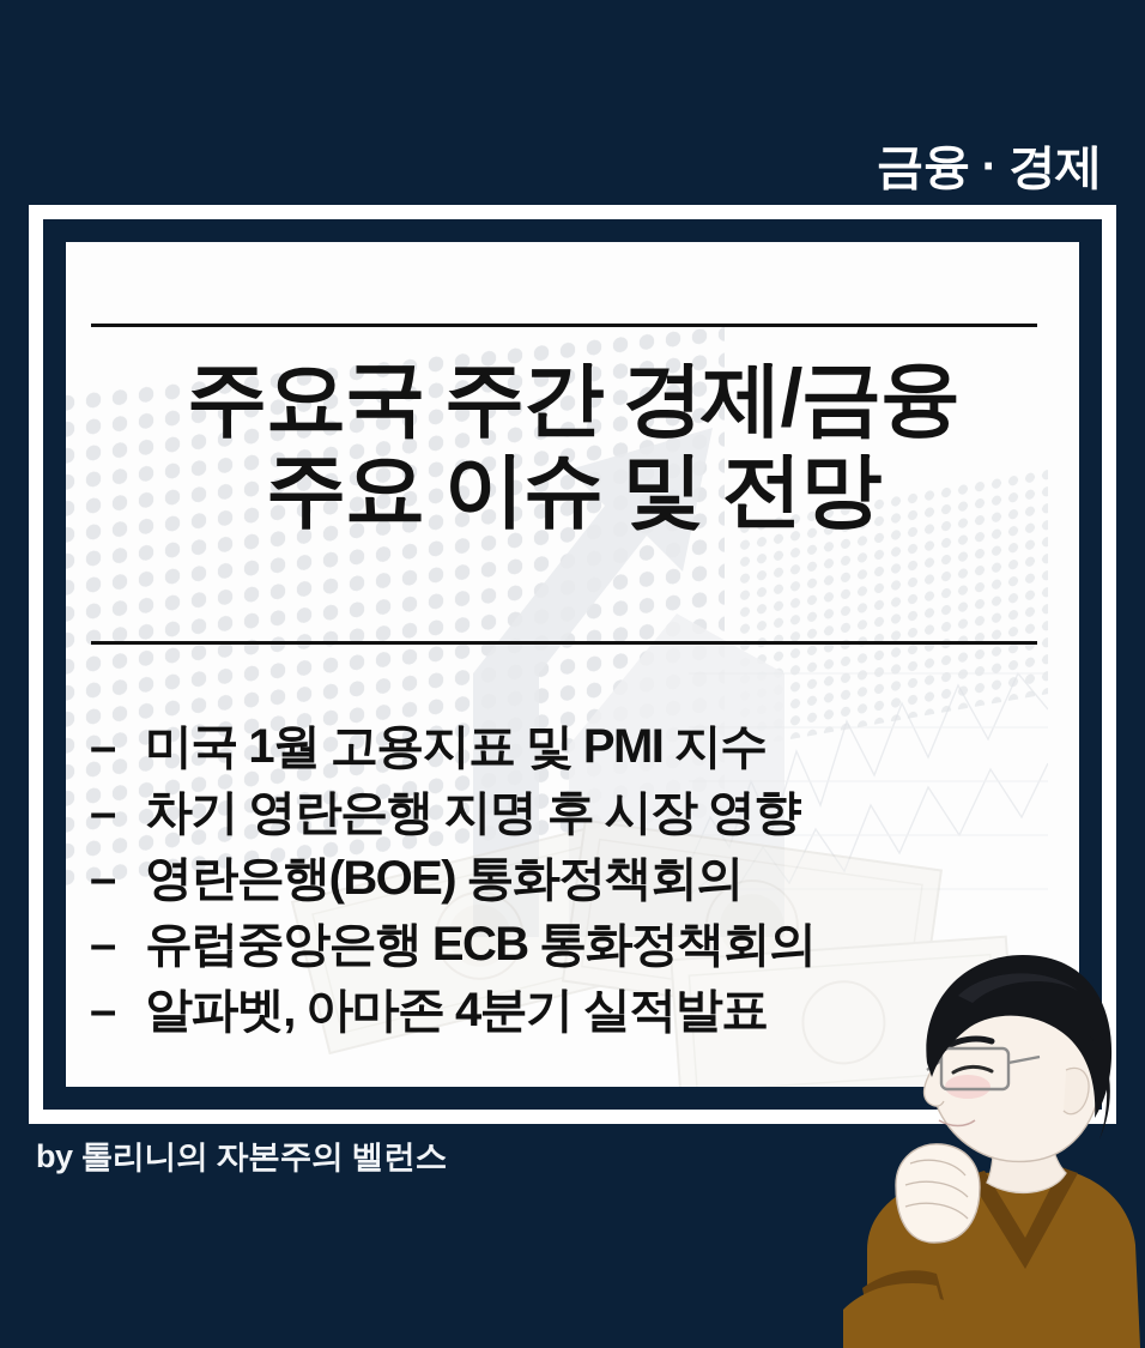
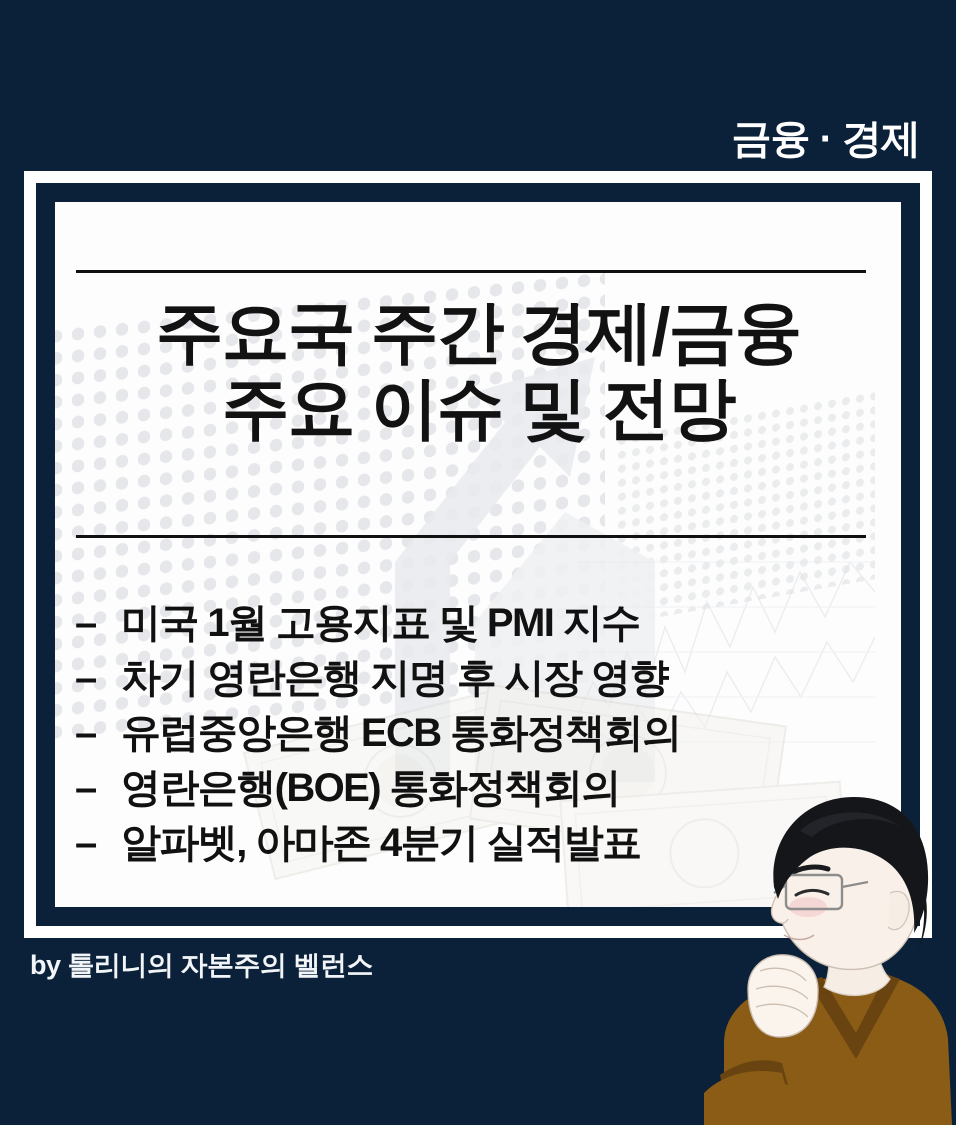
  금융 · 경제
  주요국 주간 경제/금융
  주요 이슈 및 전망
  –
  미국 1월 고용지표 및 PMI 지수
  –
  차기 영란은행 지명 후 시장 영향
  –
- 영란은행(BOE) 통화정책회의
+ 유럽중앙은행 ECB 통화정책회의
  –
- 유럽중앙은행 ECB 통화정책회의
+ 영란은행(BOE) 통화정책회의
  –
  알파벳, 아마존 4분기 실적발표
  by 톨리니의 자본주의 벨런스
